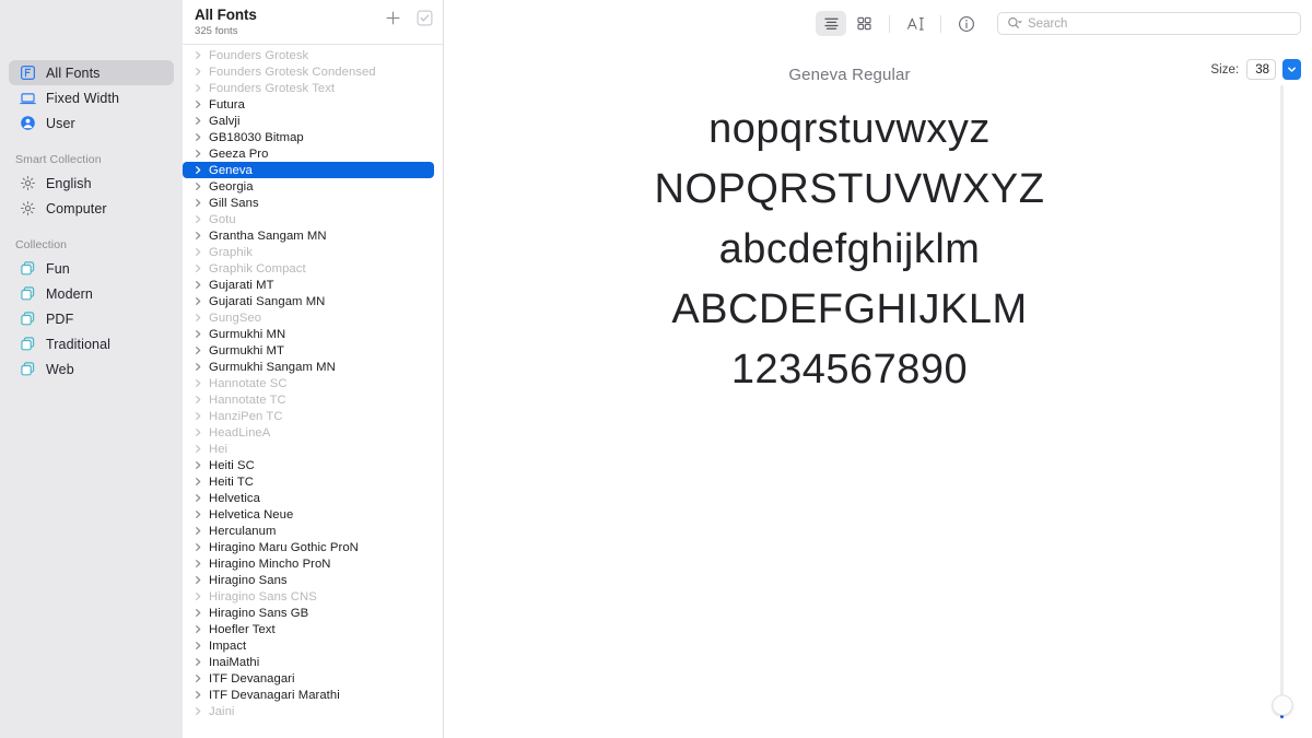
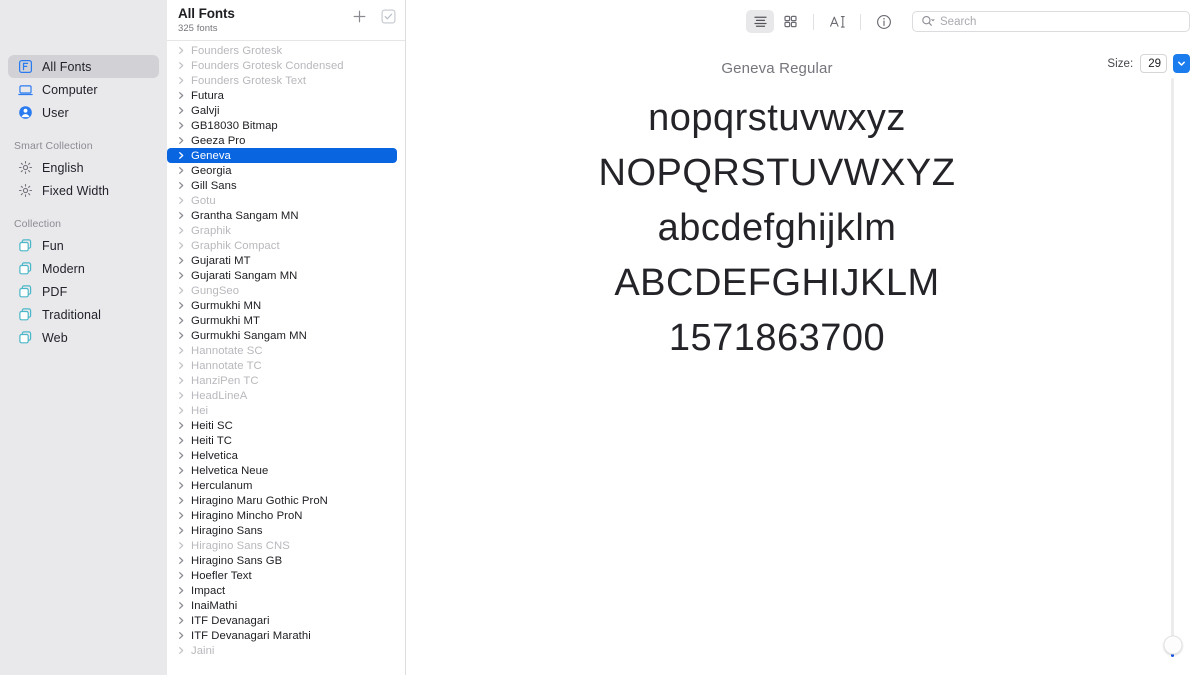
  All Fonts
- Fixed Width
+ Computer
  User
  Smart Collection
  English
- Computer
+ Fixed Width
  Collection
  Fun
  Modern
  PDF
  Traditional
  Web
  All Fonts
  325 fonts
  Founders Grotesk
  Founders Grotesk Condensed
  Founders Grotesk Text
  Futura
  Galvji
  GB18030 Bitmap
  Geeza Pro
  Geneva
  Georgia
  Gill Sans
  Gotu
  Grantha Sangam MN
  Graphik
  Graphik Compact
  Gujarati MT
  Gujarati Sangam MN
  GungSeo
  Gurmukhi MN
  Gurmukhi MT
  Gurmukhi Sangam MN
  Hannotate SC
  Hannotate TC
  HanziPen TC
  HeadLineA
  Hei
  Heiti SC
  Heiti TC
  Helvetica
  Helvetica Neue
  Herculanum
  Hiragino Maru Gothic ProN
  Hiragino Mincho ProN
  Hiragino Sans
  Hiragino Sans CNS
  Hiragino Sans GB
  Hoefler Text
  Impact
  InaiMathi
  ITF Devanagari
  ITF Devanagari Marathi
  Jaini
  Size:
- 38
+ 29
  Geneva Regular
  nopqrstuvwxyz
  NOPQRSTUVWXYZ
  abcdefghijklm
  ABCDEFGHIJKLM
- 1234567890
+ 1571863700
  Search
